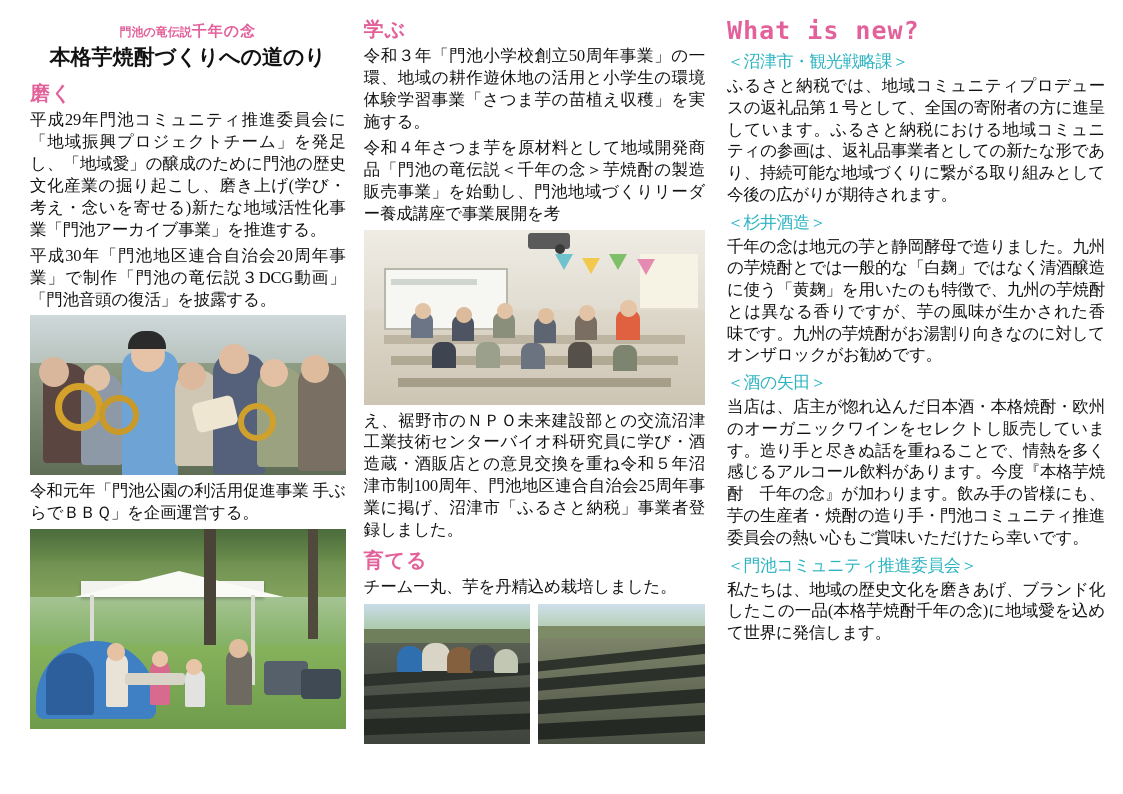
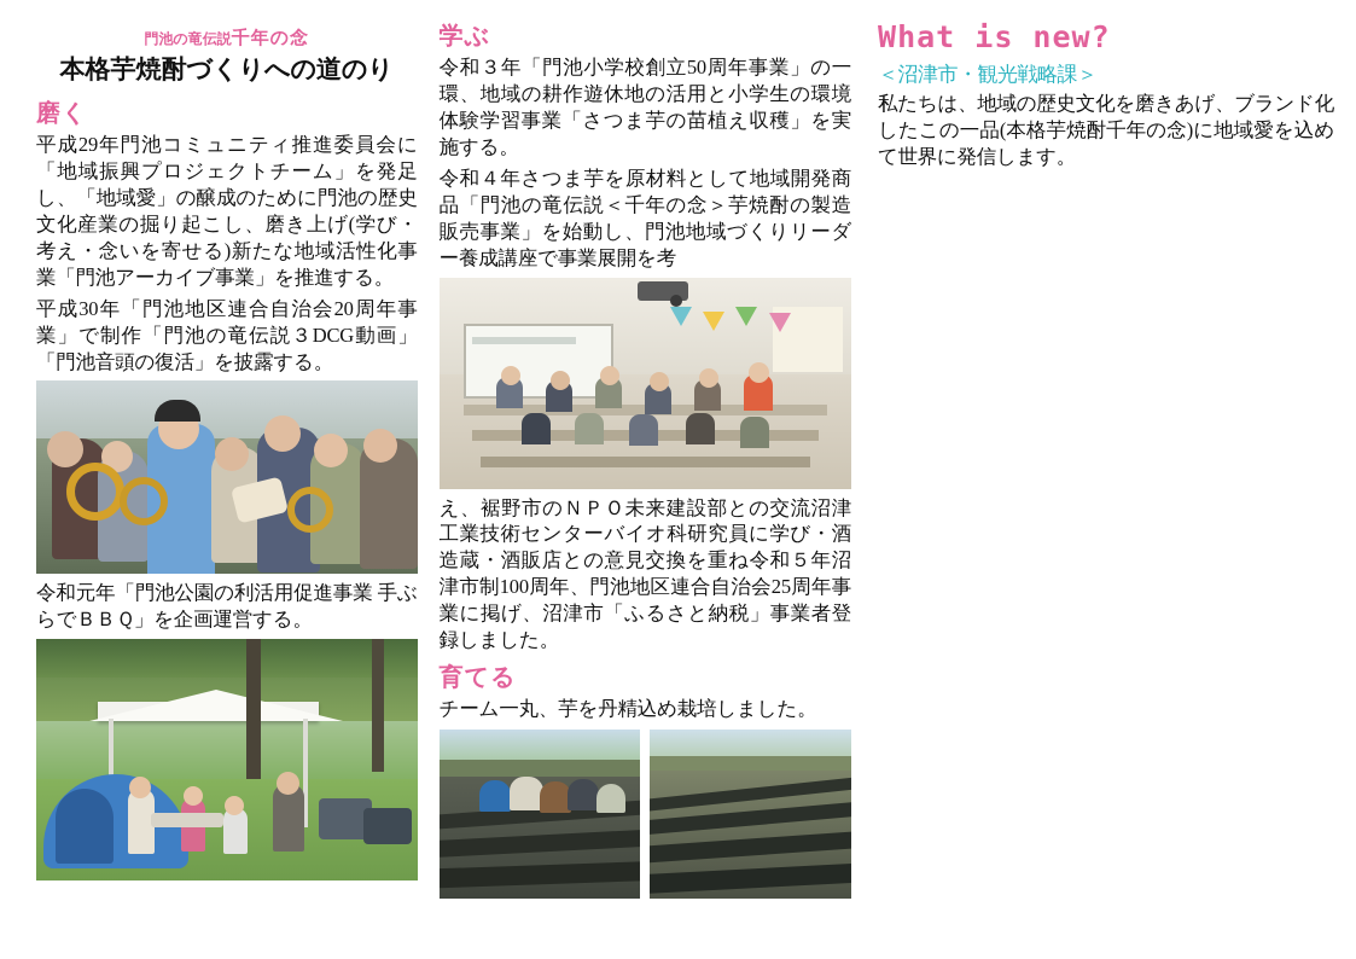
  門池の竜伝説千年の念
  本格芋焼酎づくりへの道のり
  磨く
  平成29年門池コミュニティ推進委員会に「地域振興プロジェクトチーム」を発足し、「地域愛」の醸成のために門池の歴史文化産業の掘り起こし、磨き上げ(学び・考え・念いを寄せる)新たな地域活性化事業「門池アーカイブ事業」を推進する。
  平成30年「門池地区連合自治会20周年事業」で制作「門池の竜伝説３DCG動画」「門池音頭の復活」を披露する。
  令和元年「門池公園の利活用促進事業 手ぶらでＢＢＱ」を企画運営する。
  学ぶ
  令和３年「門池小学校創立50周年事業」の一環、地域の耕作遊休地の活用と小学生の環境体験学習事業「さつま芋の苗植え収穫」を実施する。
  令和４年さつま芋を原材料として地域開発商品「門池の竜伝説＜千年の念＞芋焼酎の製造販売事業」を始動し、門池地域づくりリーダー養成講座で事業展開を考
  え、裾野市のＮＰＯ未来建設部との交流沼津工業技術センターバイオ科研究員に学び・酒造蔵・酒販店との意見交換を重ね令和５年沼津市制100周年、門池地区連合自治会25周年事業に掲げ、沼津市「ふるさと納税」事業者登録しました。
  育てる
  チーム一丸、芋を丹精込め栽培しました。
  What is new?
  ＜沼津市・観光戦略課＞
- ふるさと納税では、地域コミュニティプロデュースの返礼品第１号として、全国の寄附者の方に進呈しています。ふるさと納税における地域コミュニティの参画は、返礼品事業者としての新たな形であり、持続可能な地域づくりに繋がる取り組みとして今後の広がりが期待されます。
- ＜杉井酒造＞
- 千年の念は地元の芋と静岡酵母で造りました。九州の芋焼酎とでは一般的な「白麹」ではなく清酒醸造に使う「黄麹」を用いたのも特徴で、九州の芋焼酎とは異なる香りですが、芋の風味が生かされた香味です。九州の芋焼酎がお湯割り向きなのに対してオンザロックがお勧めです。
- ＜酒の矢田＞
- 当店は、店主が惚れ込んだ日本酒・本格焼酎・欧州のオーガニックワインをセレクトし販売しています。造り手と尽きぬ話を重ねることで、情熱を多く感じるアルコール飲料があります。今度『本格芋焼酎 千年の念』が加わります。飲み手の皆様にも、芋の生産者・焼酎の造り手・門池コミュニティ推進委員会の熱い心もご賞味いただけたら幸いです。
- ＜門池コミュニティ推進委員会＞
  私たちは、地域の歴史文化を磨きあげ、ブランド化したこの一品(本格芋焼酎千年の念)に地域愛を込めて世界に発信します。
